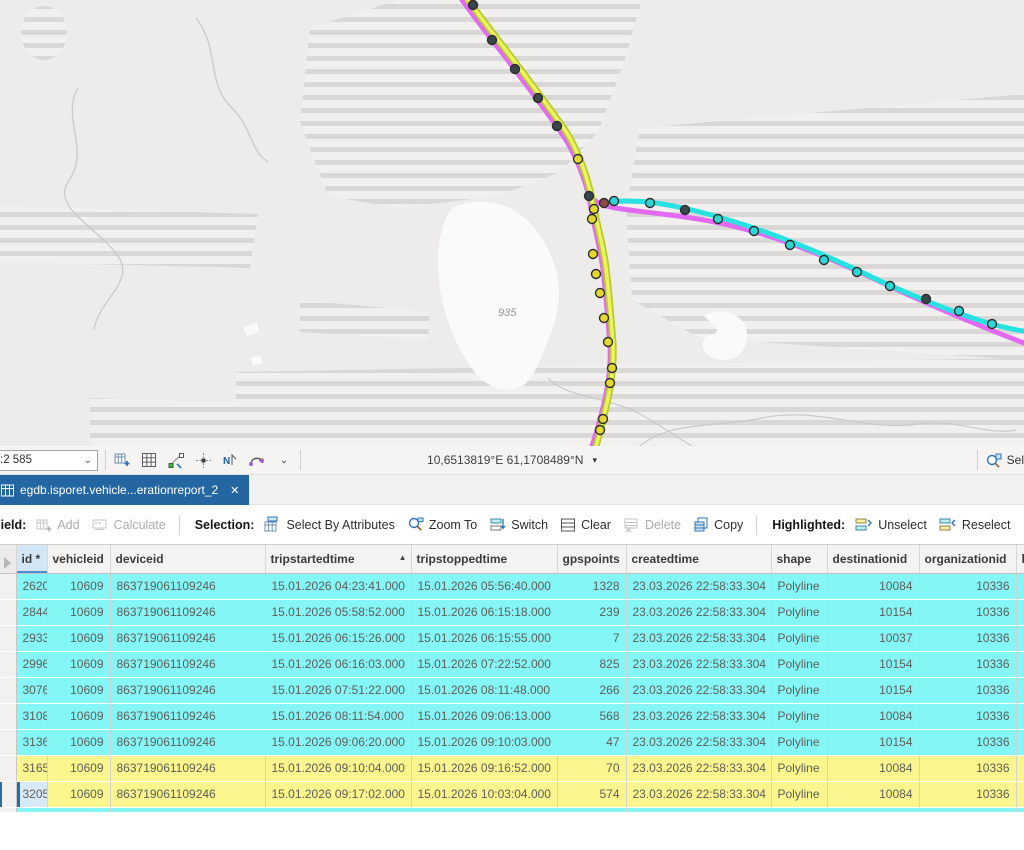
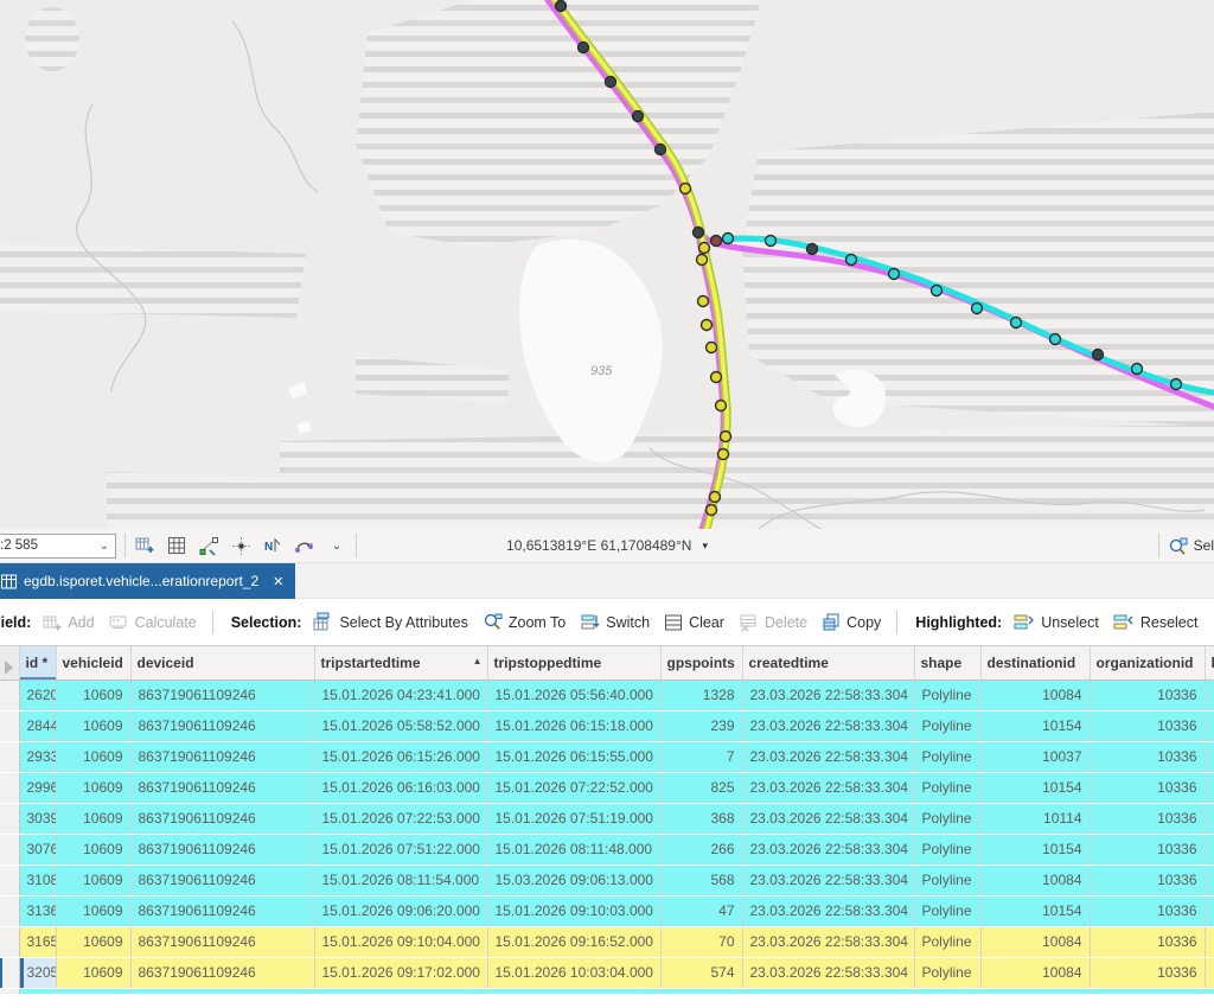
  935
  :2 585
  ⌄
  N
  ⌄
  10,6513819°E 61,1708489°N
  ▾
  Sel
  egdb.isporet.vehicle...erationreport_2
  ✕
  ield:
  Add
  Calculate
  Selection:
  Select By Attributes
  Zoom To
  Switch
  Clear
  Delete
  Copy
  Highlighted:
  Unselect
  Reselect
  	id *	vehicleid	deviceid	tripstartedtime ▲	tripstoppedtime	gpspoints	createdtime	shape	destinationid	organizationid	l
  	2620	10609	863719061109246	15.01.2026 04:23:41.000	15.01.2026 05:56:40.000	1328	23.03.2026 22:58:33.304	Polyline	10084	10336
  	2844	10609	863719061109246	15.01.2026 05:58:52.000	15.01.2026 06:15:18.000	239	23.03.2026 22:58:33.304	Polyline	10154	10336
  	2933	10609	863719061109246	15.01.2026 06:15:26.000	15.01.2026 06:15:55.000	7	23.03.2026 22:58:33.304	Polyline	10037	10336
  	2996	10609	863719061109246	15.01.2026 06:16:03.000	15.01.2026 07:22:52.000	825	23.03.2026 22:58:33.304	Polyline	10154	10336
+ 	3039	10609	863719061109246	15.01.2026 07:22:53.000	15.01.2026 07:51:19.000	368	23.03.2026 22:58:33.304	Polyline	10114	10336
  	3076	10609	863719061109246	15.01.2026 07:51:22.000	15.01.2026 08:11:48.000	266	23.03.2026 22:58:33.304	Polyline	10154	10336
- 	3108	10609	863719061109246	15.01.2026 08:11:54.000	15.01.2026 09:06:13.000	568	23.03.2026 22:58:33.304	Polyline	10084	10336
+ 	3108	10609	863719061109246	15.01.2026 08:11:54.000	15.03.2026 09:06:13.000	568	23.03.2026 22:58:33.304	Polyline	10084	10336
  	3136	10609	863719061109246	15.01.2026 09:06:20.000	15.01.2026 09:10:03.000	47	23.03.2026 22:58:33.304	Polyline	10154	10336
  	3165	10609	863719061109246	15.01.2026 09:10:04.000	15.01.2026 09:16:52.000	70	23.03.2026 22:58:33.304	Polyline	10084	10336
  	3205	10609	863719061109246	15.01.2026 09:17:02.000	15.01.2026 10:03:04.000	574	23.03.2026 22:58:33.304	Polyline	10084	10336
